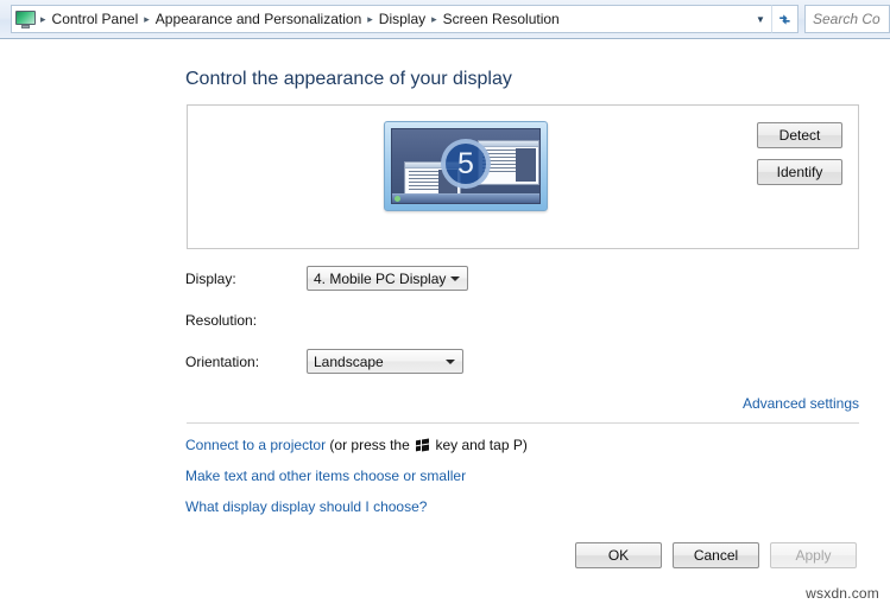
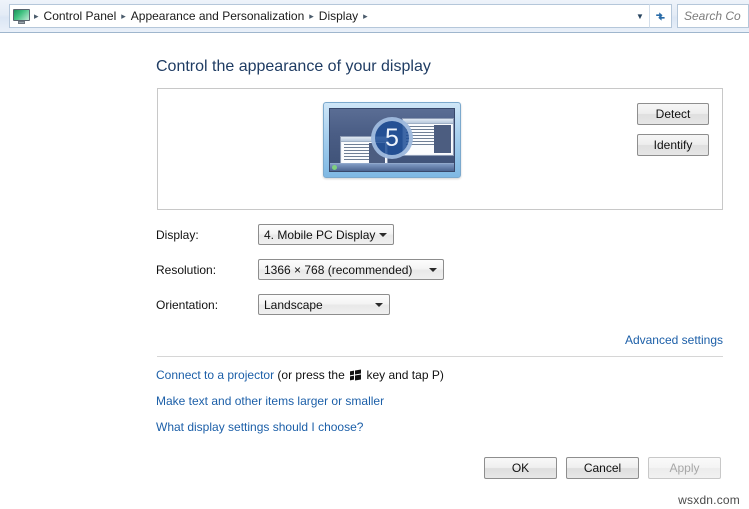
  ▸
  Control Panel
  ▸
  Appearance and Personalization
  ▸
  Display
  ▸
- Screen Resolution
  ▼
  Search Co
  Control the appearance of your display
  5
  Detect
  Identify
  Display:
  4. Mobile PC Display
  Resolution:
+ 1366 × 768 (recommended)
  Orientation:
  Landscape
  Advanced settings
  Connect to a projector (or press the key and tap P)
- Make text and other items choose or smaller
+ Make text and other items larger or smaller
- What display display should I choose?
+ What display settings should I choose?
  OK
  Cancel
  Apply
  wsxdn.com
